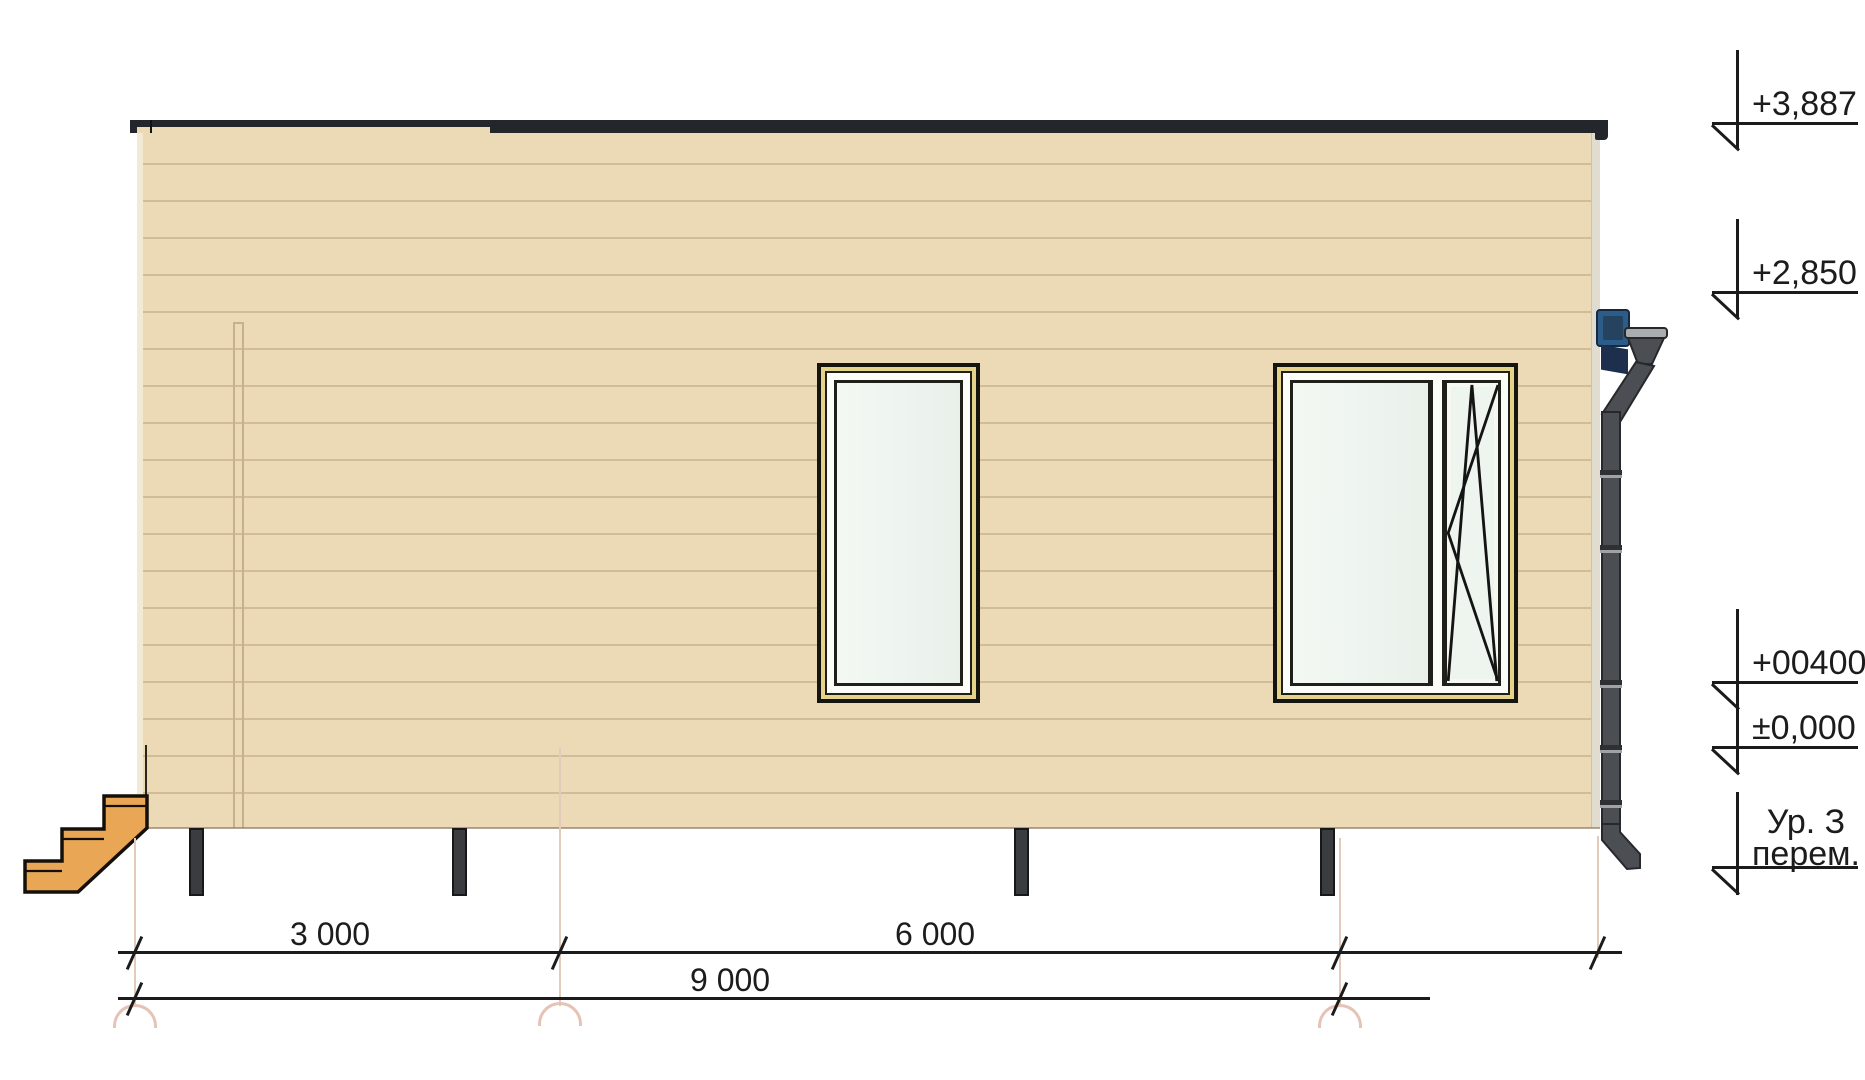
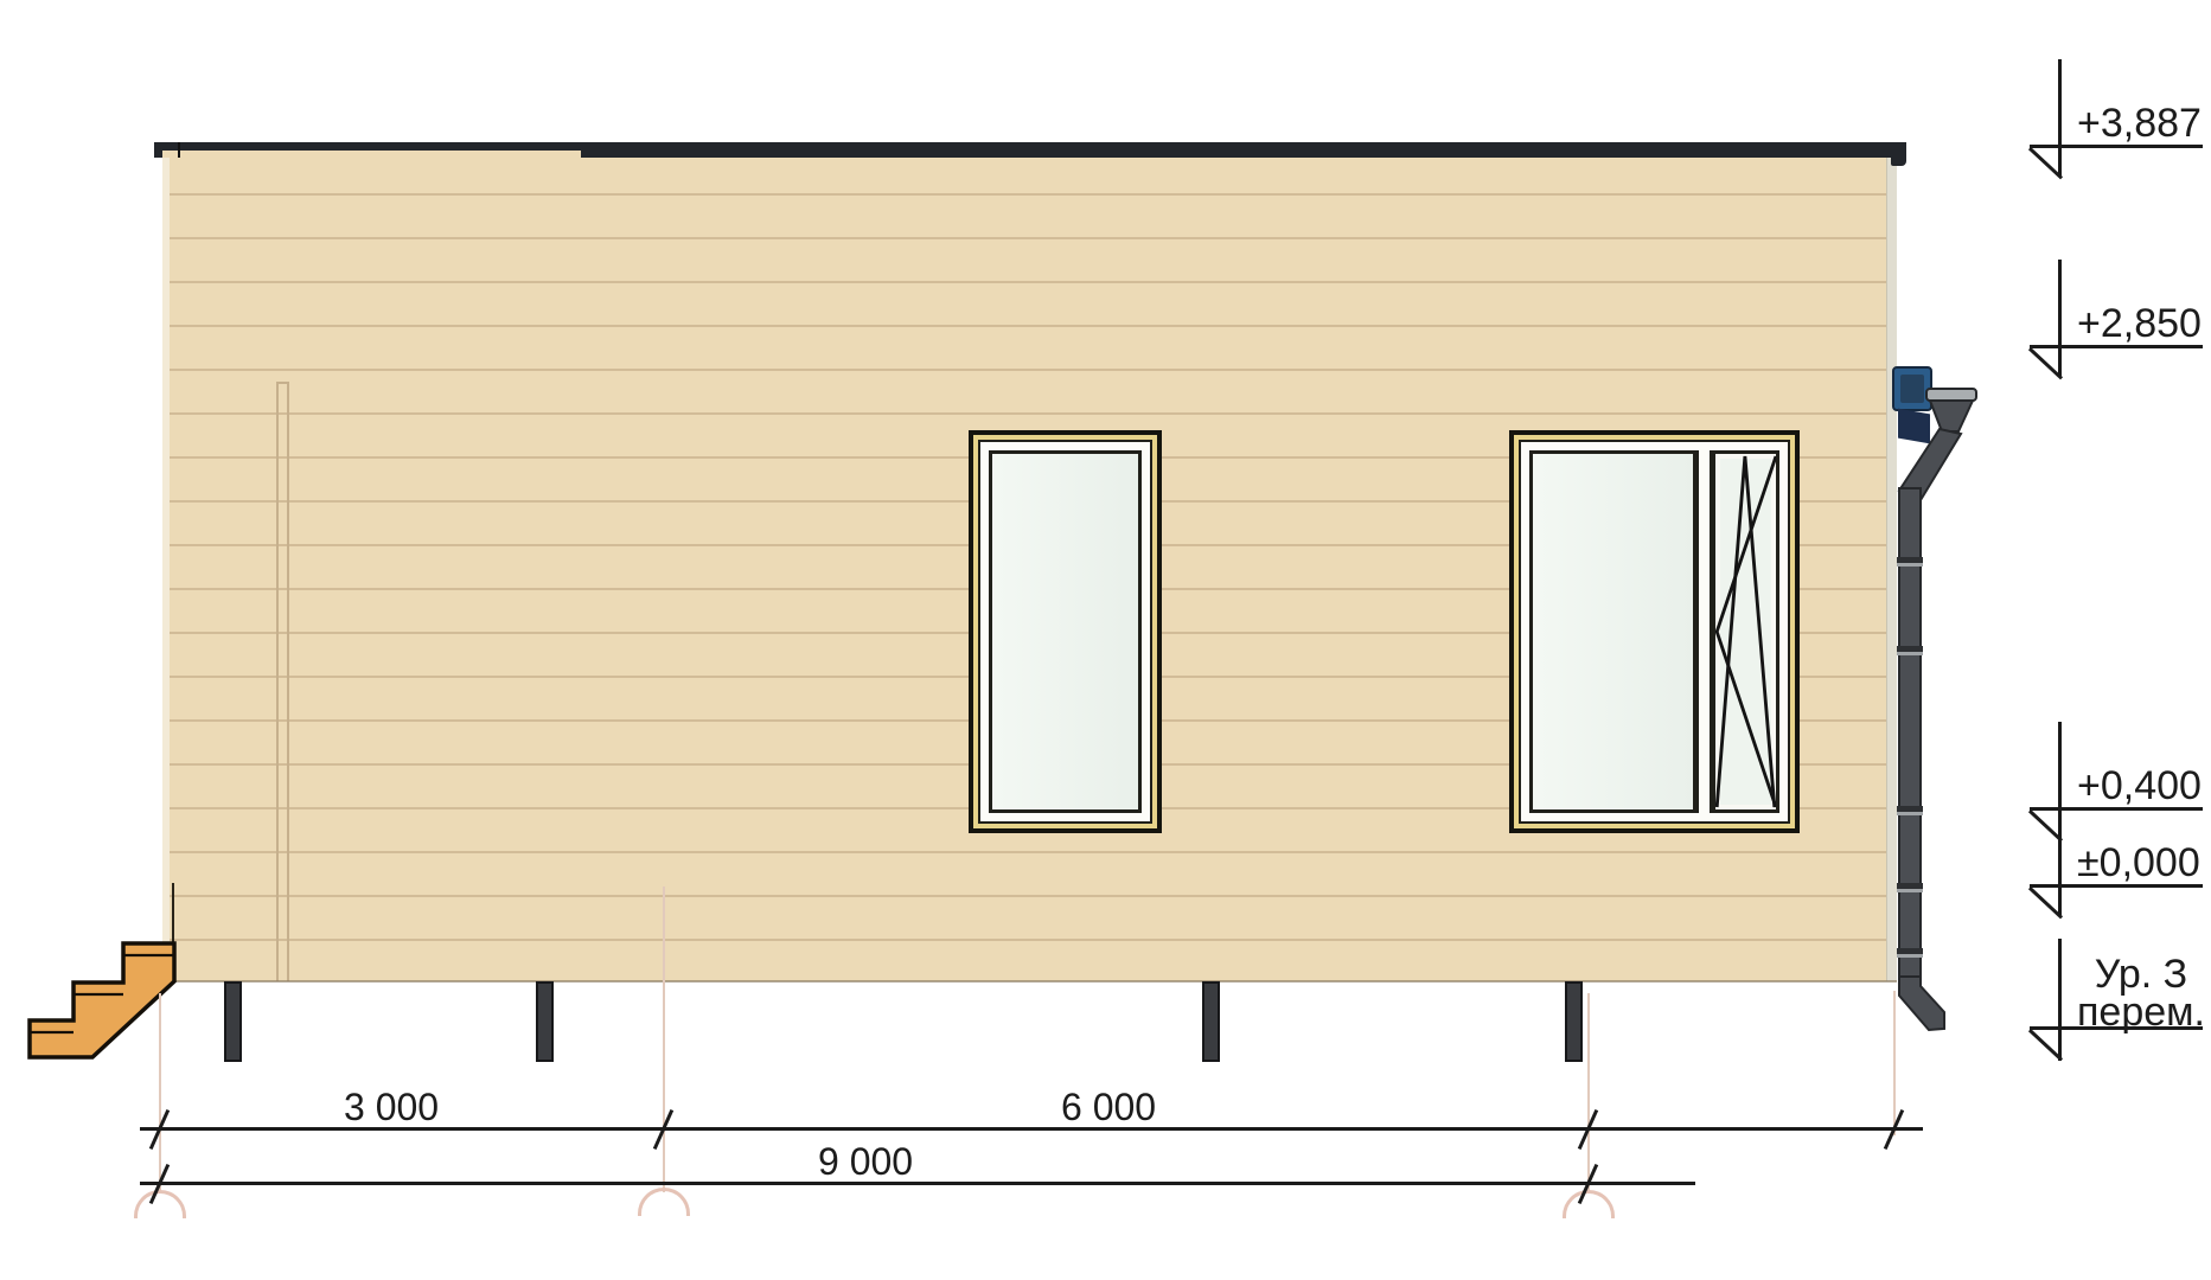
  +3,887
  +2,850
- +00400
+ +0,400
  ±0,000
  Ур. З
  перем.
  3 000
  6 000
  9 000
